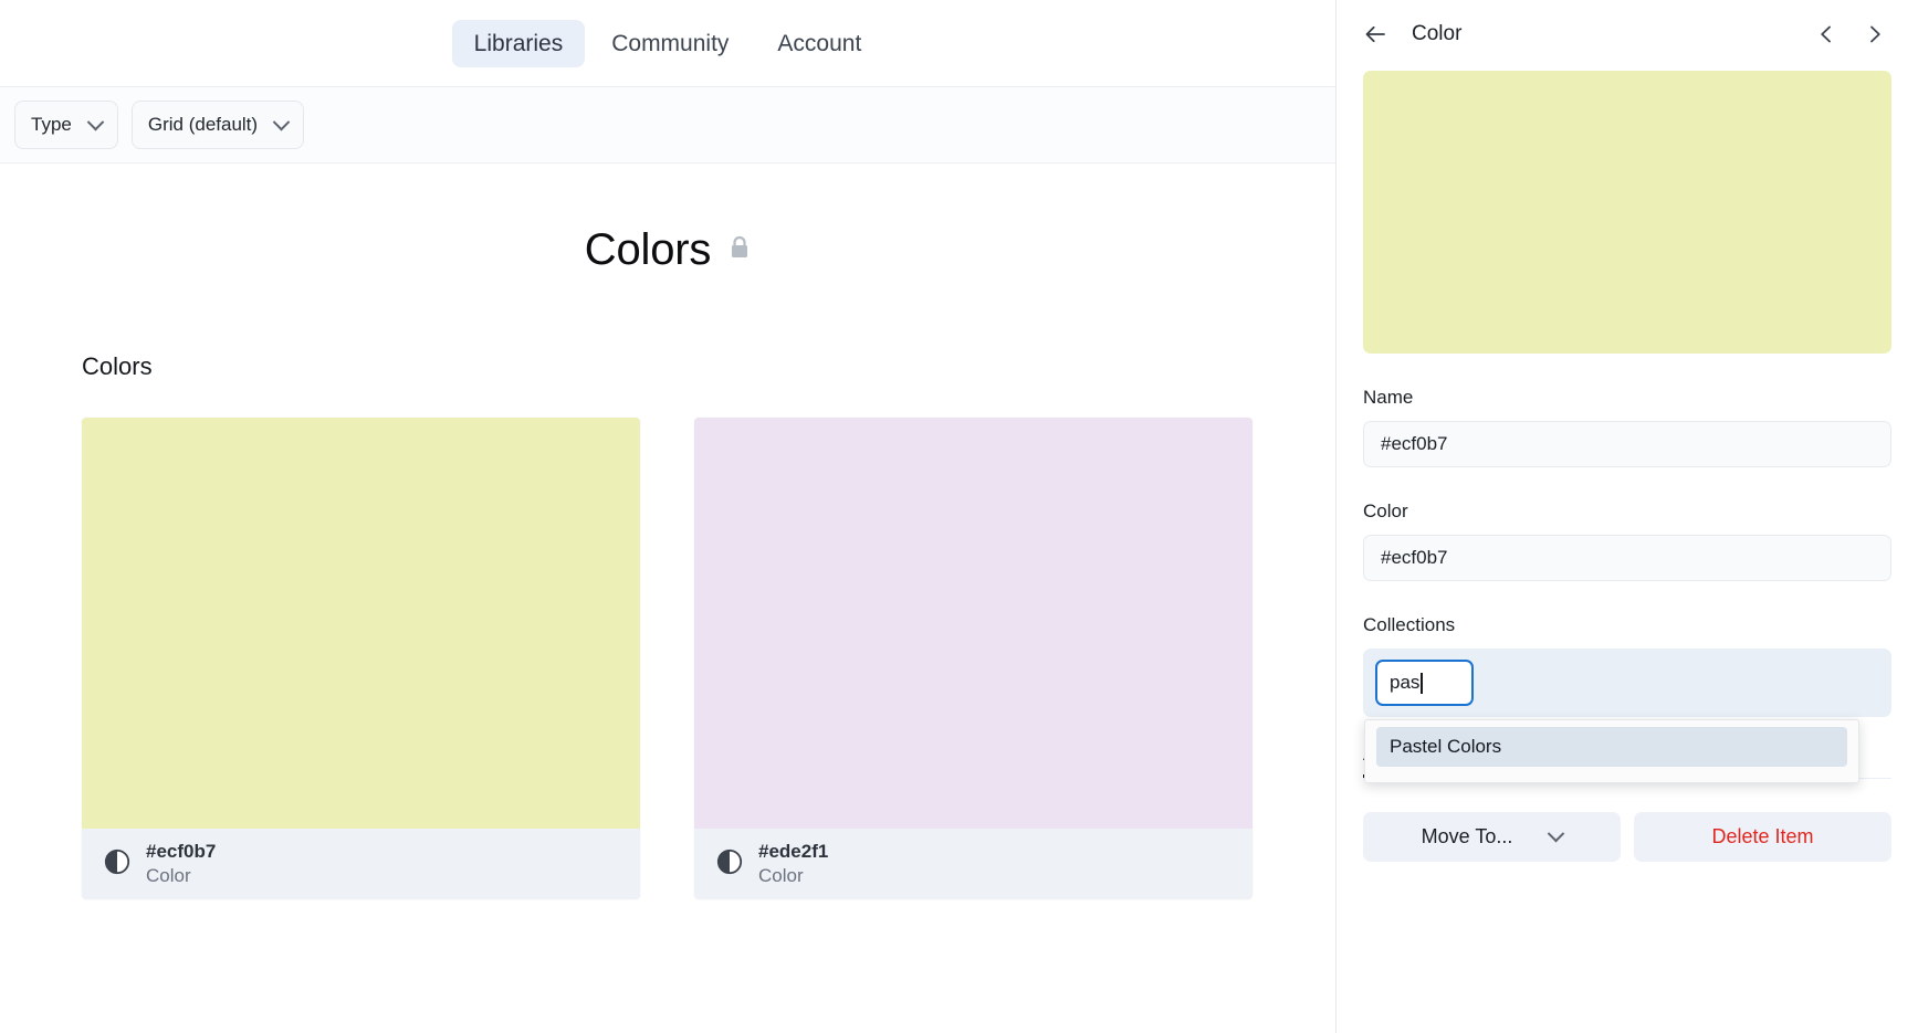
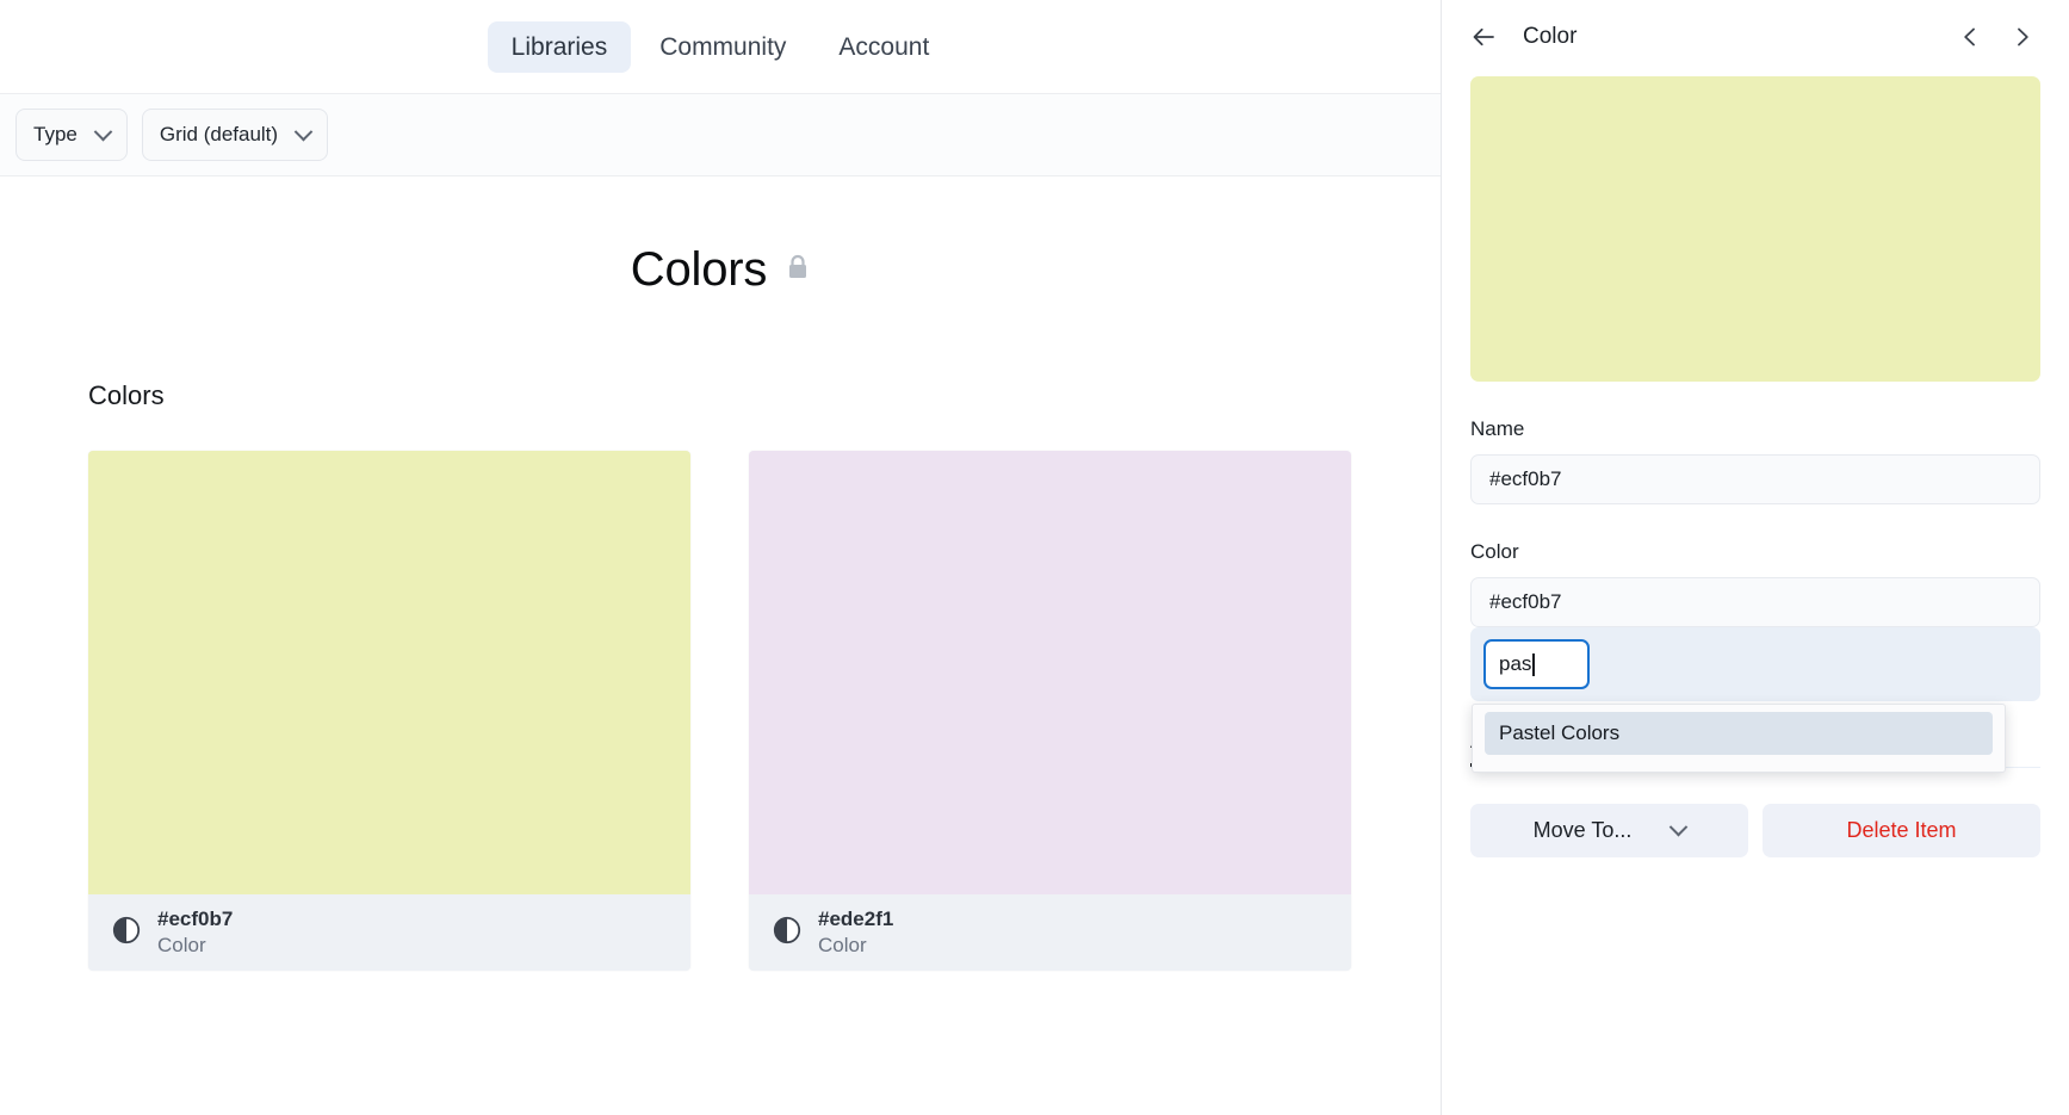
  Libraries
  Community
  Account
  Type
  Grid (default)
  Colors
  Colors
  #ecf0b7
  Color
  #ede2f1
  Color
  Color
  Name
  #ecf0b7
  Color
  #ecf0b7
- Collections
  pas
  Pastel Colors
  Move To...
  Delete Item
